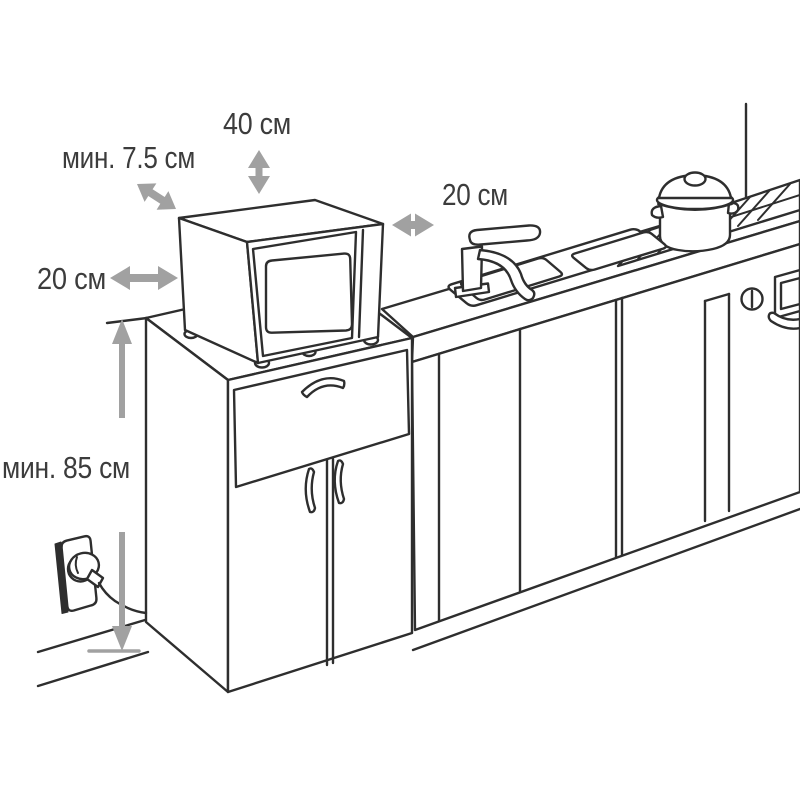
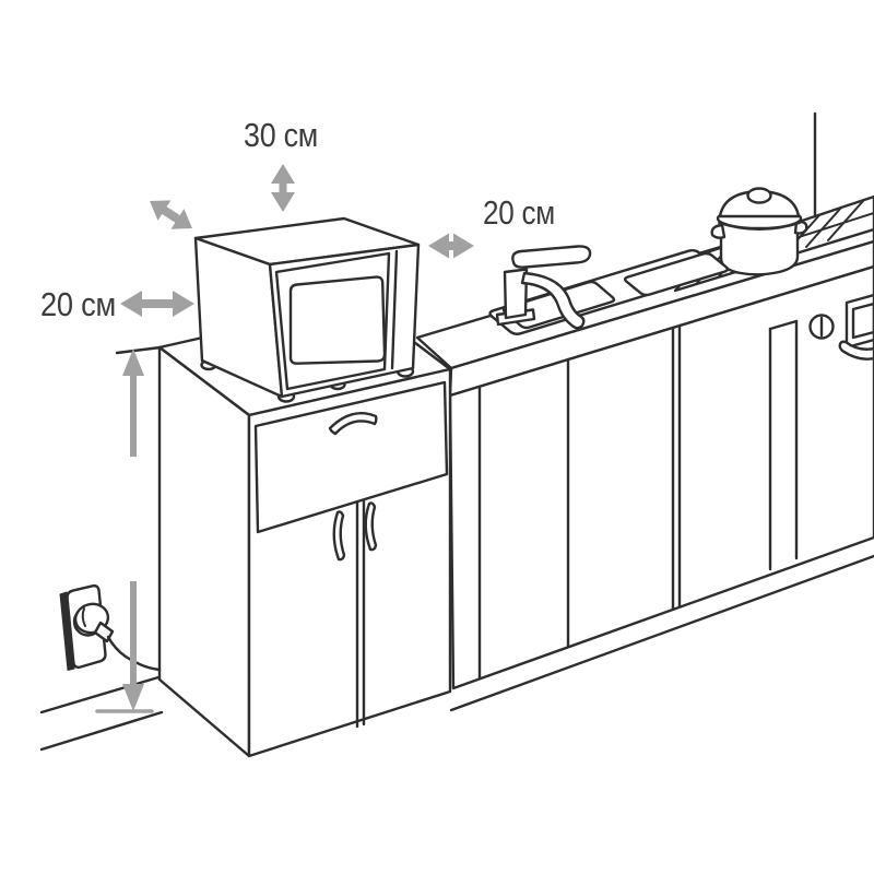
- 40 см
+ 30 см
- мин. 7.5 см
  20 см
  20 см
- мин. 85 см
